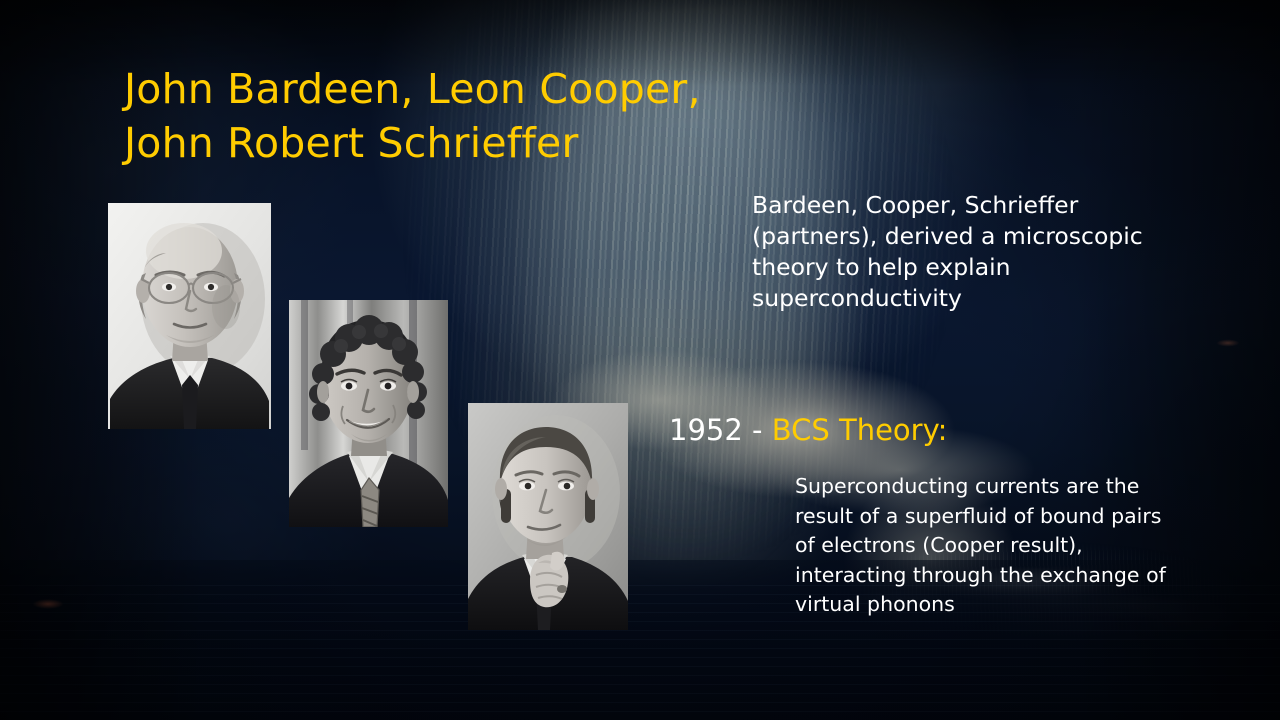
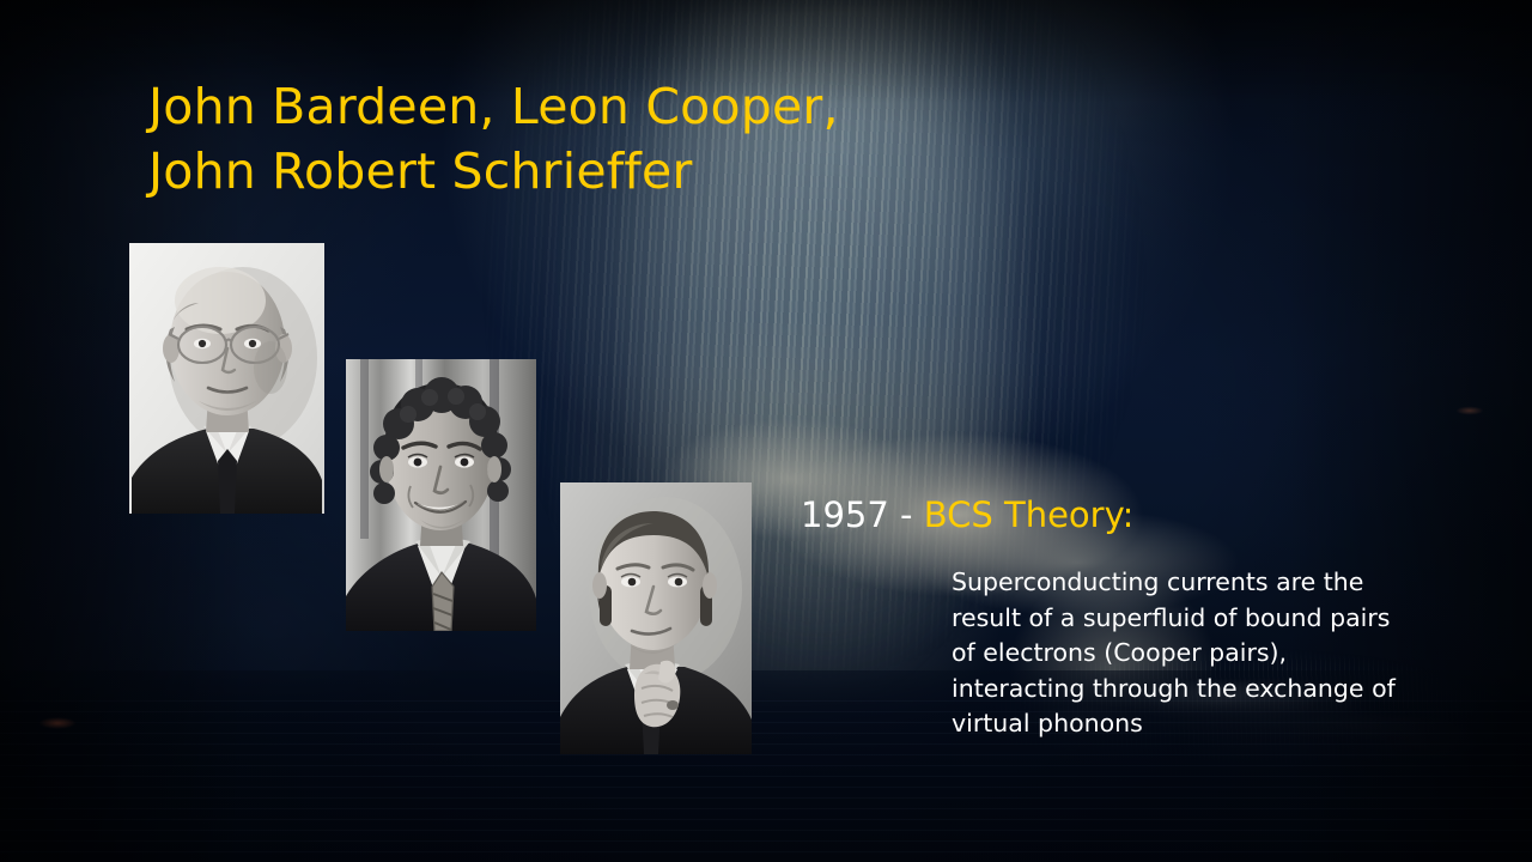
  John Bardeen, Leon Cooper,
  John Robert Schrieffer
- Bardeen, Cooper, Schrieffer (partners), derived a microscopic theory to help explain superconductivity
- 1952 - BCS Theory:
+ 1957 - BCS Theory:
- Superconducting currents are the result of a superfluid of bound pairs of electrons (Cooper result), interacting through the exchange of virtual phonons
+ Superconducting currents are the result of a superfluid of bound pairs of electrons (Cooper pairs), interacting through the exchange of virtual phonons
